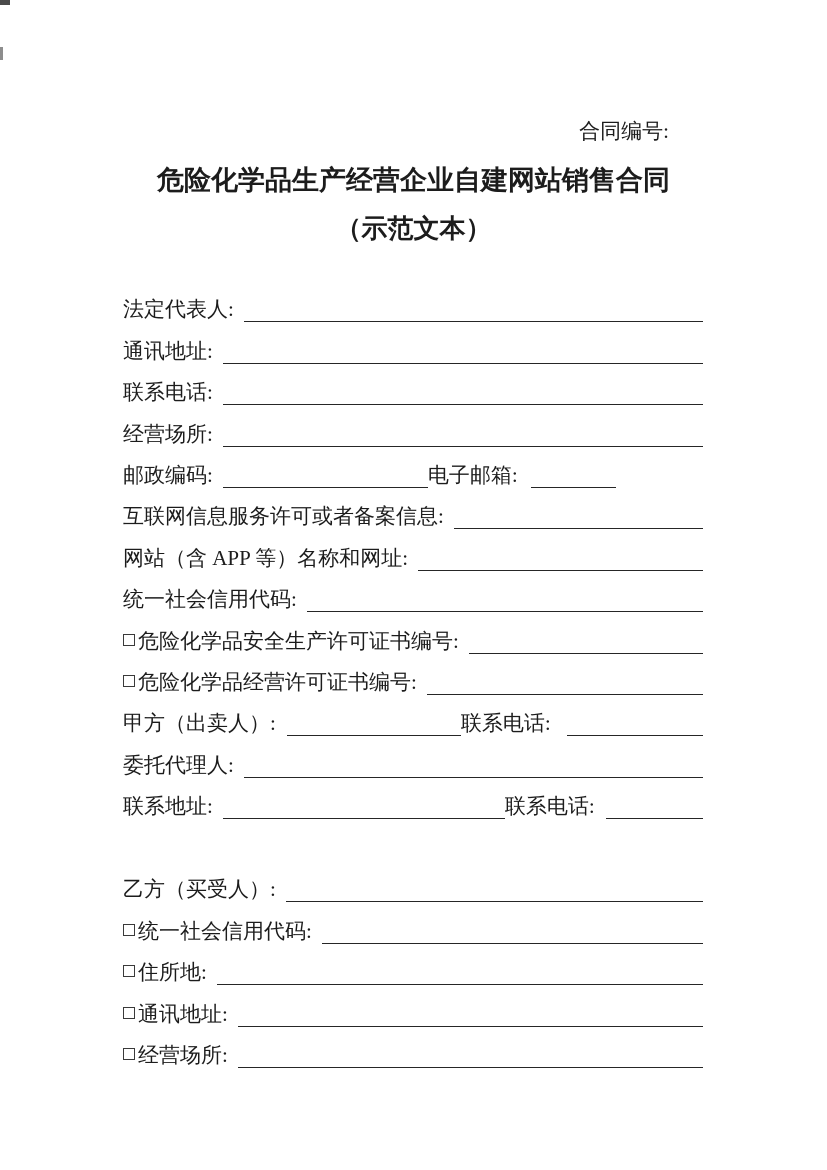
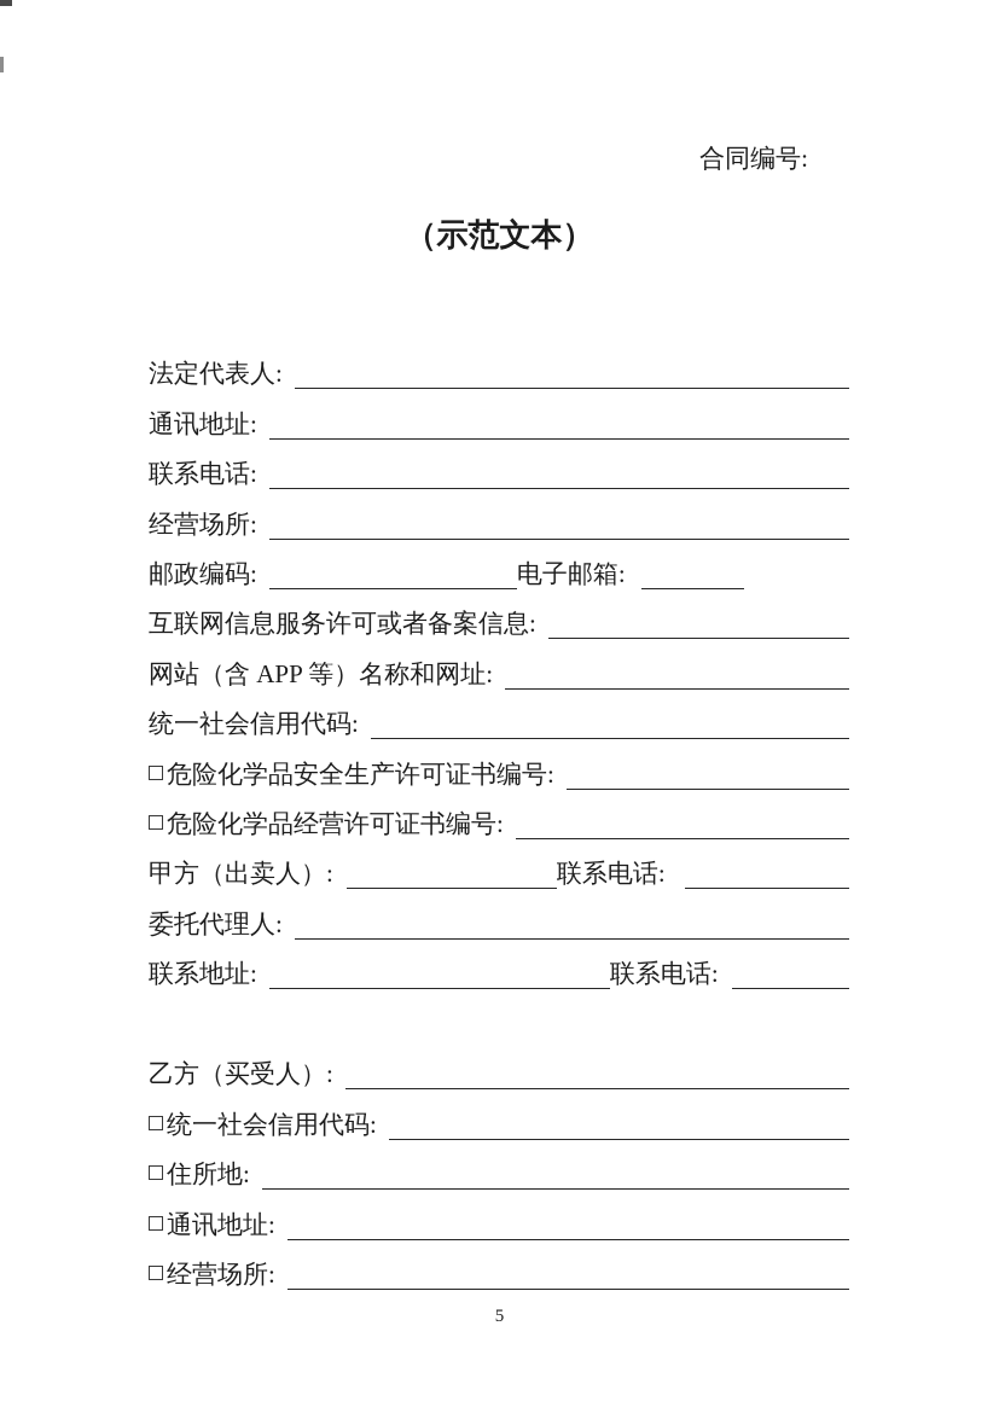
  合同编号:
- 危险化学品生产经营企业自建网站销售合同
  （示范文本）
  法定代表人:
  通讯地址:
  联系电话:
  经营场所:
  邮政编码:
  电子邮箱:
  互联网信息服务许可或者备案信息:
  网站（含 APP 等）名称和网址:
  统一社会信用代码:
  危险化学品安全生产许可证书编号:
  危险化学品经营许可证书编号:
  甲方（出卖人）:
  联系电话:
  委托代理人:
  联系地址:
  联系电话:
  乙方（买受人）:
  统一社会信用代码:
  住所地:
  通讯地址:
  经营场所:
+ 5
